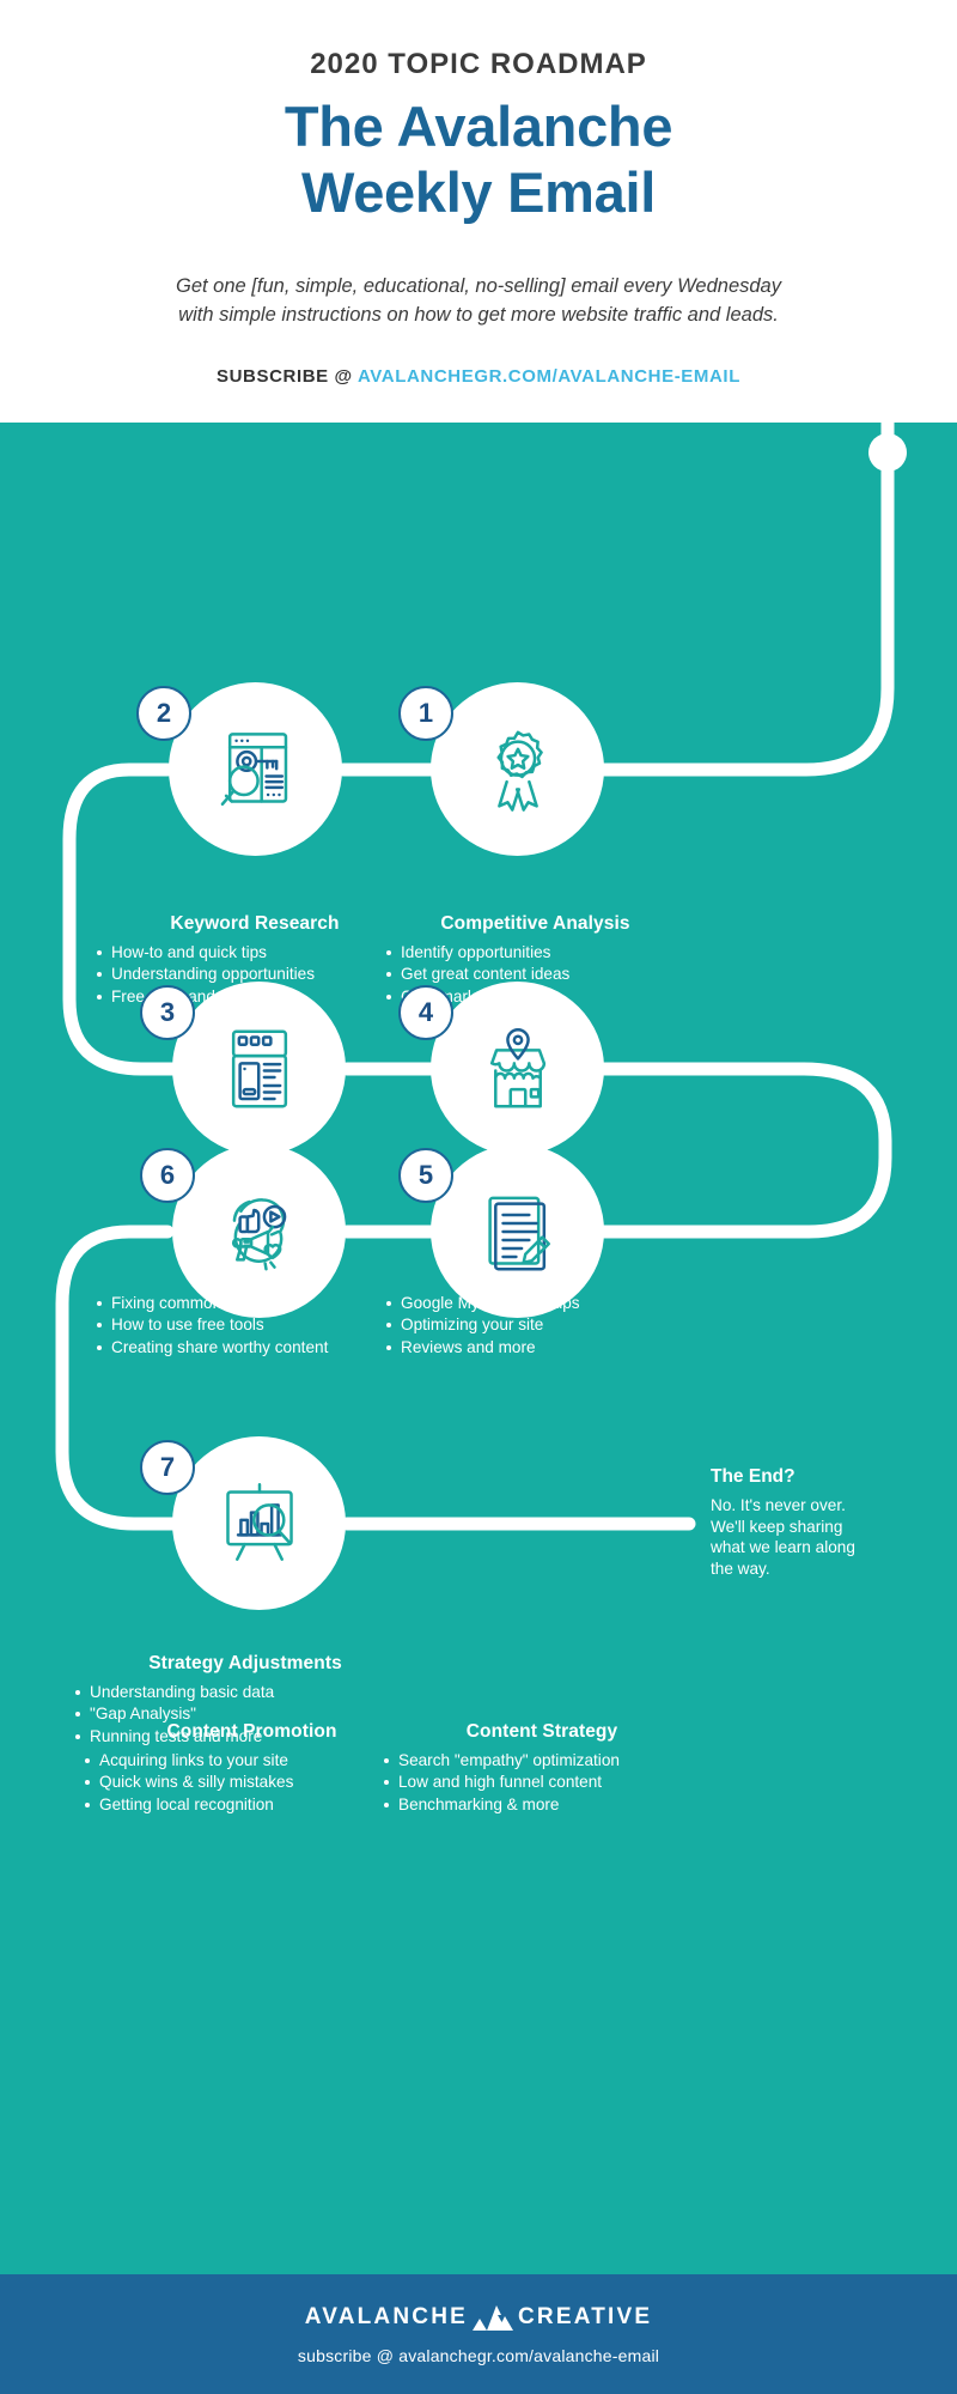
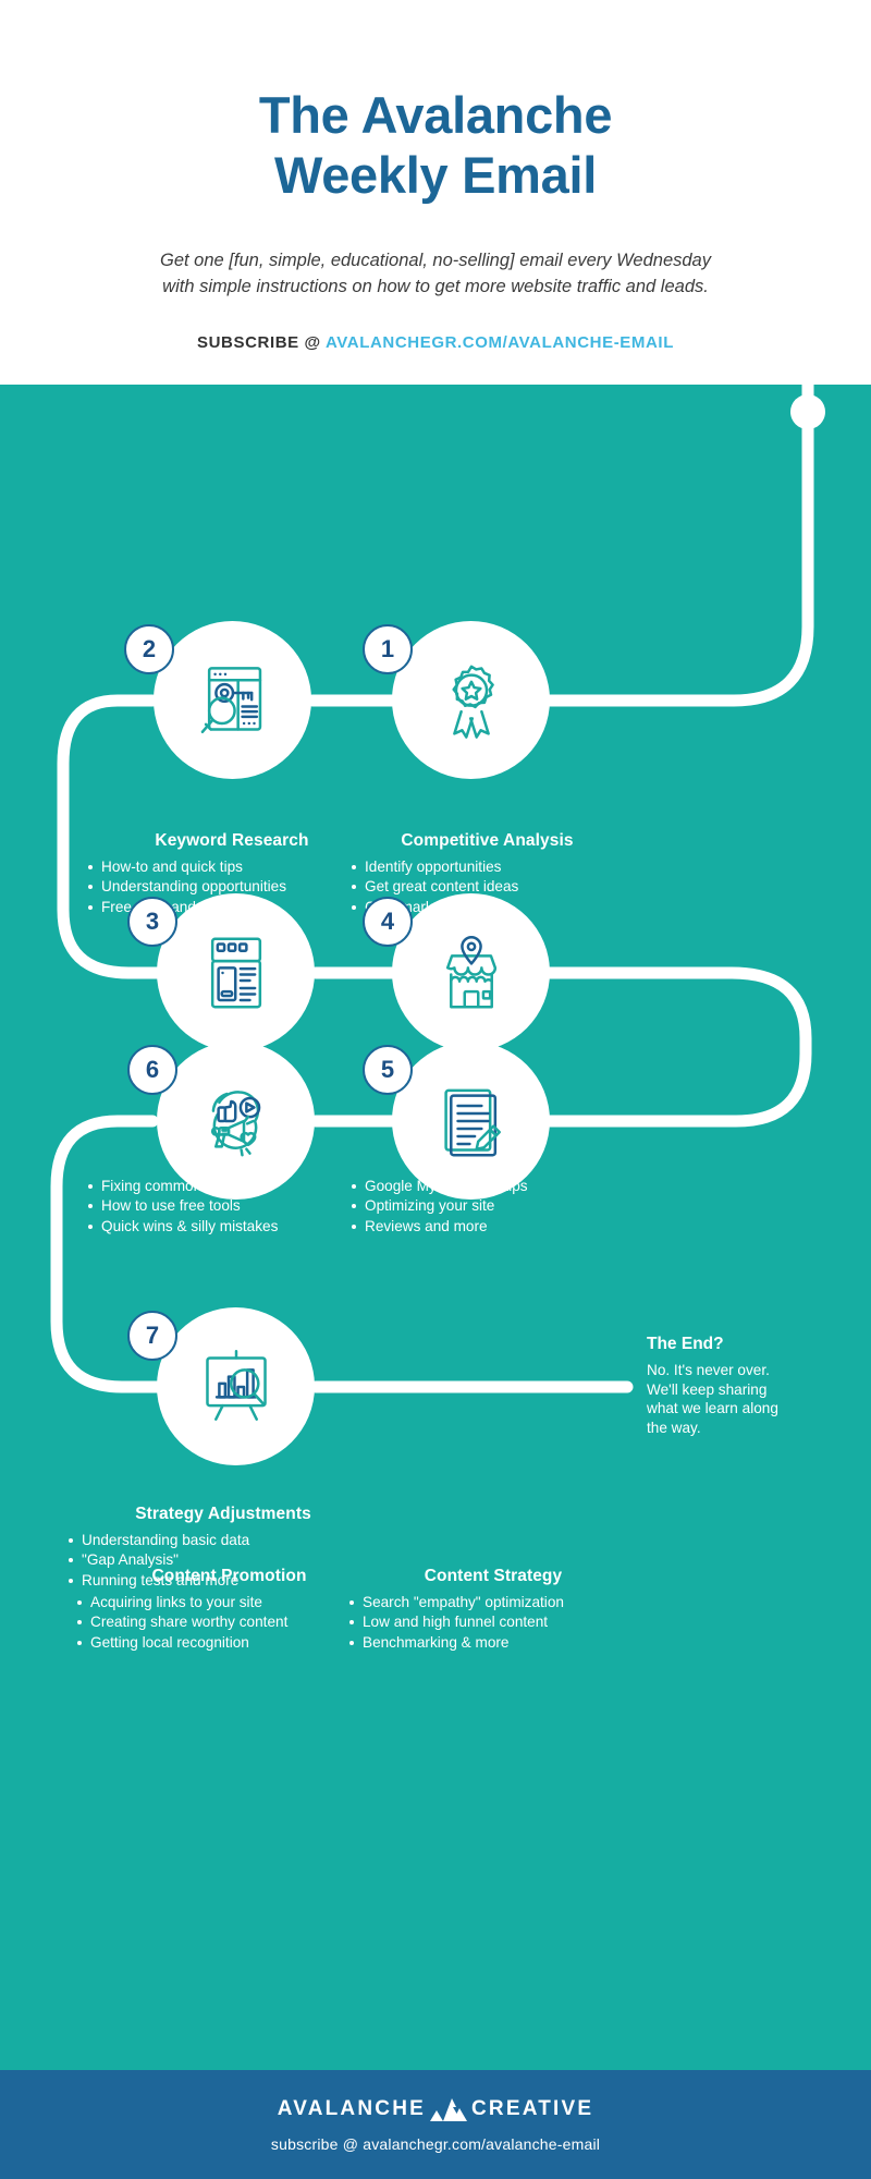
- 2020 TOPIC ROADMAP
  The Avalanche
  Weekly Email
  Get one [fun, simple, educational, no-selling] email every Wednesday
  with simple instructions on how to get more website traffic and leads.
  SUBSCRIBE @ AVALANCHEGR.COM/AVALANCHE-EMAIL
  2
  1
  Keyword Research
  How-to and quick tips
  Understanding opportunities
  Competitive Analysis
  Identify opportunities
  Get great content ideas
  3
  4
  How to use free tools
- Creating share worthy content
+ Quick wins & silly mistakes
  Optimizing your site
  Reviews and more
  6
  5
  Acquiring links to your site
- Quick wins & silly mistakes
+ Creating share worthy content
  Getting local recognition
  Content Strategy
  Search "empathy" optimization
  Low and high funnel content
  Benchmarking & more
  7
  Strategy Adjustments
  Understanding basic data
  "Gap Analysis"
  Running tests and more
  The End?
  No. It's never over.
  We'll keep sharing
  what we learn along
  the way.
  AVALANCHE
  CREATIVE
  subscribe @ avalanchegr.com/avalanche-email
